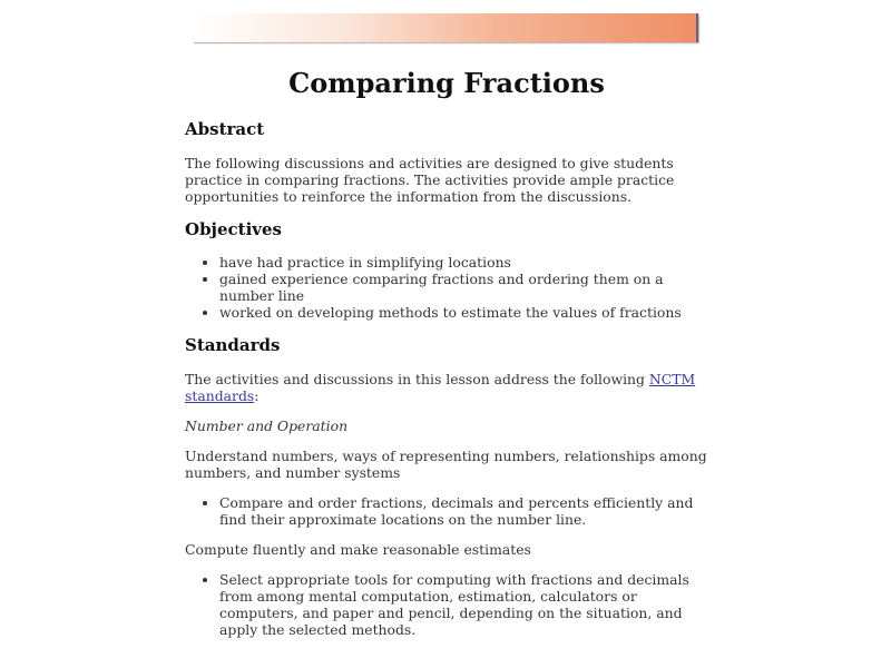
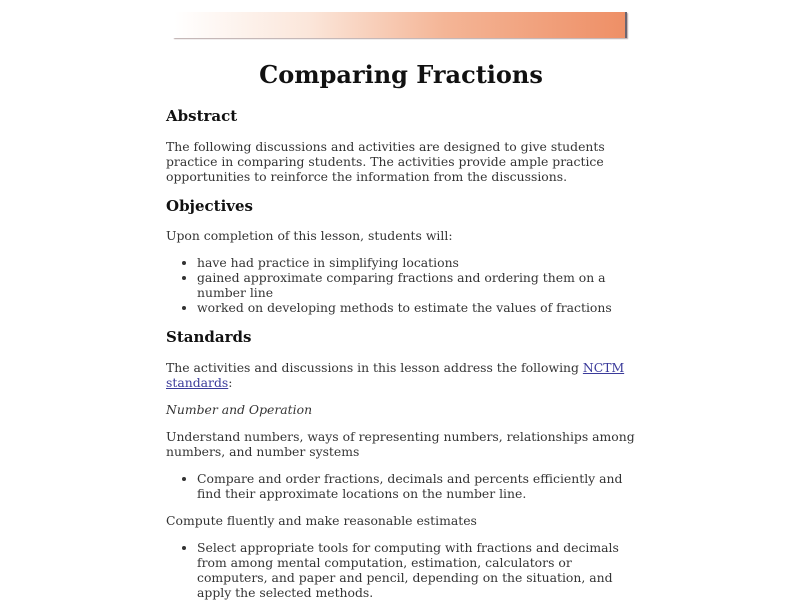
  Comparing Fractions
  Abstract
- The following discussions and activities are designed to give students practice in comparing fractions. The activities provide ample practice opportunities to reinforce the information from the discussions.
+ The following discussions and activities are designed to give students practice in comparing students. The activities provide ample practice opportunities to reinforce the information from the discussions.
  Objectives
+ Upon completion of this lesson, students will:
  have had practice in simplifying locations
- gained experience comparing fractions and ordering them on a number line
+ gained approximate comparing fractions and ordering them on a number line
  worked on developing methods to estimate the values of fractions
  Standards
  The activities and discussions in this lesson address the following NCTM standards:
  Number and Operation
  Understand numbers, ways of representing numbers, relationships among numbers, and number systems
  Compare and order fractions, decimals and percents efficiently and find their approximate locations on the number line.
  Compute fluently and make reasonable estimates
  Select appropriate tools for computing with fractions and decimals from among mental computation, estimation, calculators or computers, and paper and pencil, depending on the situation, and apply the selected methods.
